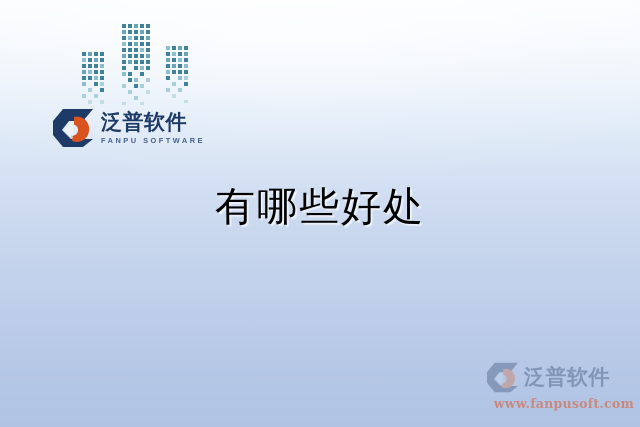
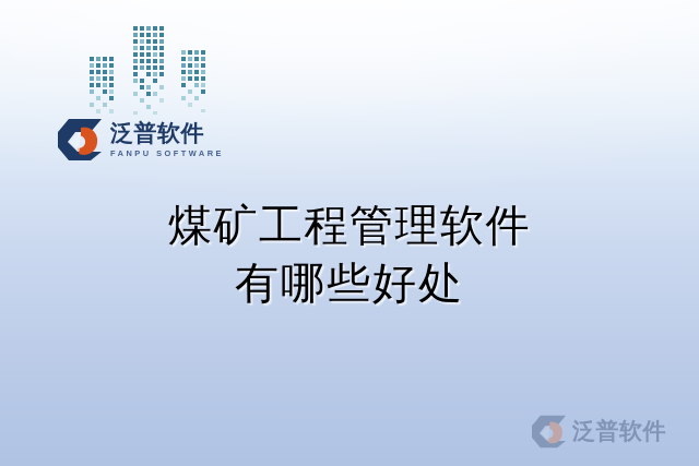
  泛普软件
  FANPU SOFTWARE
+ 煤矿工程管理软件
  有哪些好处
  泛普软件
- www.fanpusoft.com
